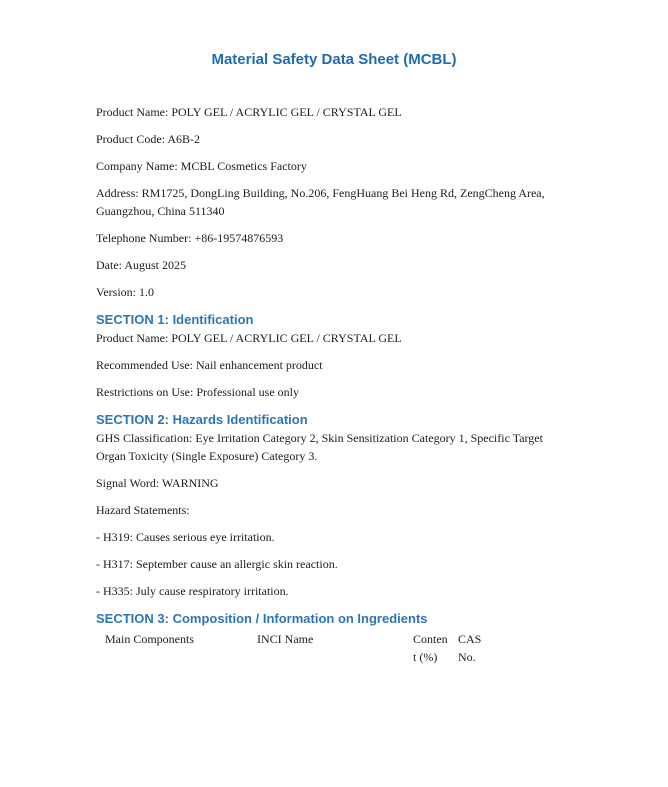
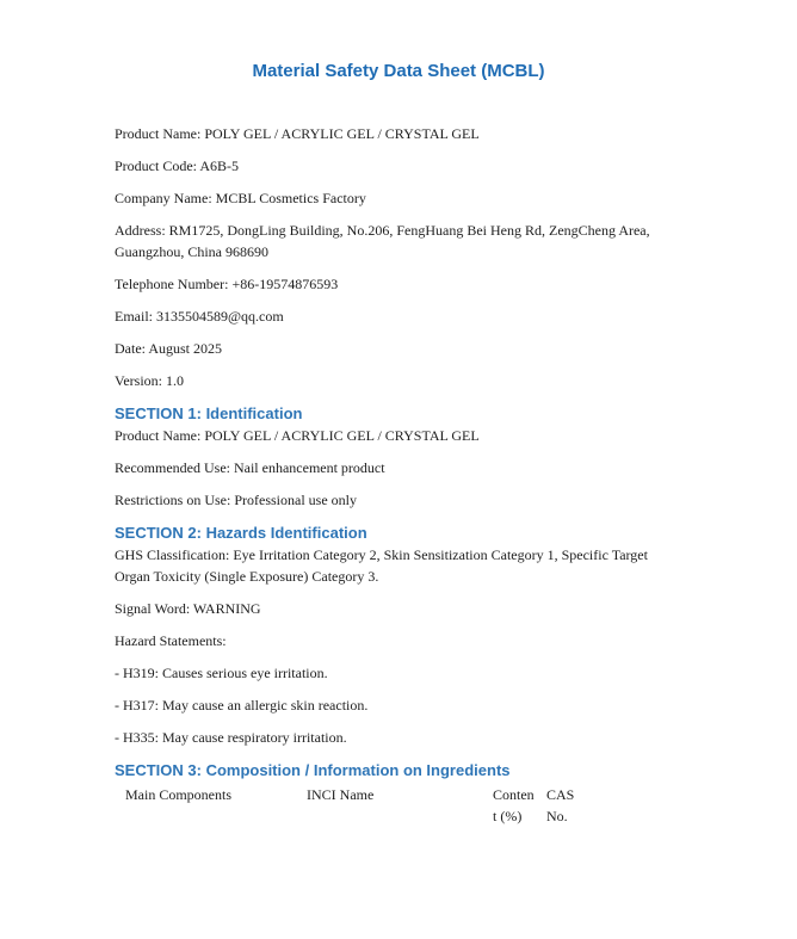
  Material Safety Data Sheet (MCBL)
  Product Name: POLY GEL / ACRYLIC GEL / CRYSTAL GEL
- Product Code: A6B-2
+ Product Code: A6B-5
  Company Name: MCBL Cosmetics Factory
- Address: RM1725, DongLing Building, No.206, FengHuang Bei Heng Rd, ZengCheng Area, Guangzhou, China 511340
+ Address: RM1725, DongLing Building, No.206, FengHuang Bei Heng Rd, ZengCheng Area, Guangzhou, China 968690
  Telephone Number: +86-19574876593
+ Email: 3135504589@qq.com
  Date: August 2025
  Version: 1.0
  SECTION 1: Identification
  Product Name: POLY GEL / ACRYLIC GEL / CRYSTAL GEL
  Recommended Use: Nail enhancement product
  Restrictions on Use: Professional use only
  SECTION 2: Hazards Identification
  GHS Classification: Eye Irritation Category 2, Skin Sensitization Category 1, Specific Target Organ Toxicity (Single Exposure) Category 3.
  Signal Word: WARNING
  Hazard Statements:
  - H319: Causes serious eye irritation.
- - H317: September cause an allergic skin reaction.
+ - H317: May cause an allergic skin reaction.
- - H335: July cause respiratory irritation.
+ - H335: May cause respiratory irritation.
  SECTION 3: Composition / Information on Ingredients
  Main Components
  INCI Name
  Content (%)
  CAS No.
